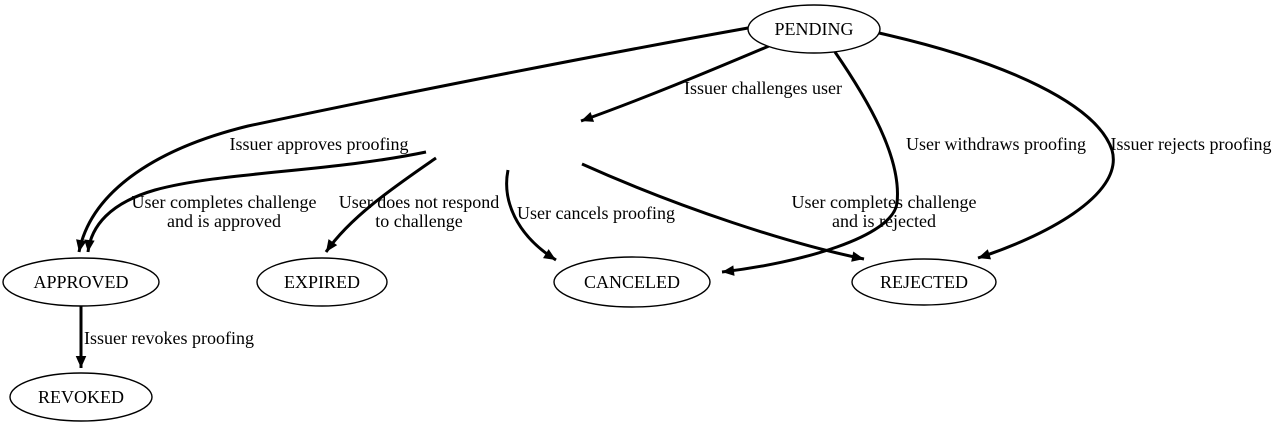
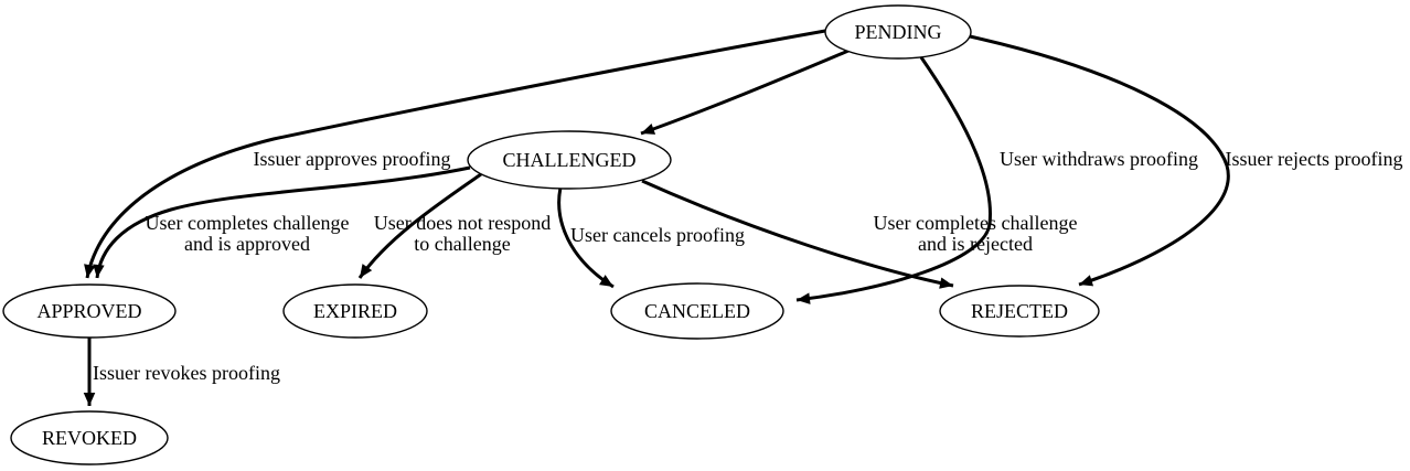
- Issuer challenges user
  Issuer approves proofing
  User withdraws proofing
  Issuer rejects proofing
  User completes challenge
  and is approved
  User does not respond
  to challenge
  User cancels proofing
  User completes challenge
  and is rejected
  Issuer revokes proofing
  PENDING
+ CHALLENGED
  APPROVED
  EXPIRED
  CANCELED
  REJECTED
  REVOKED
